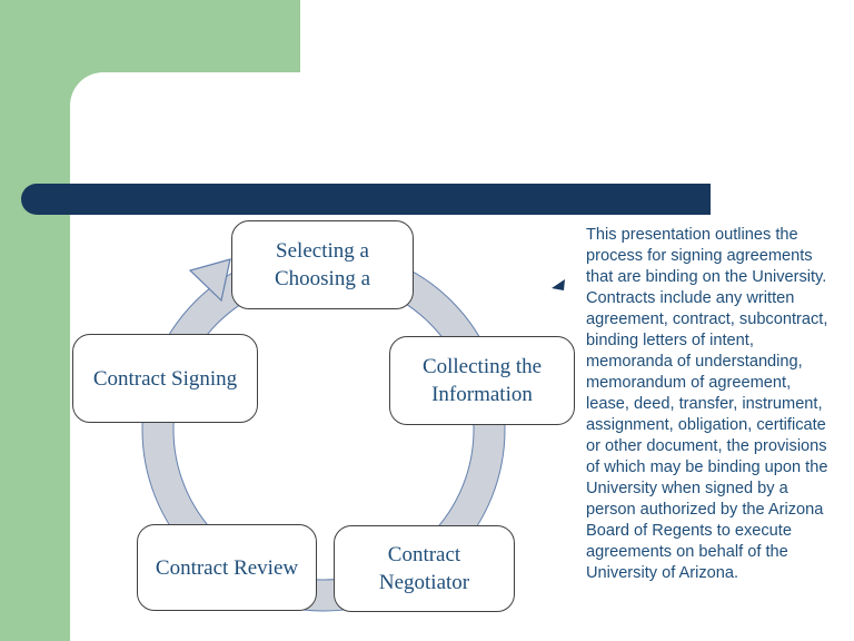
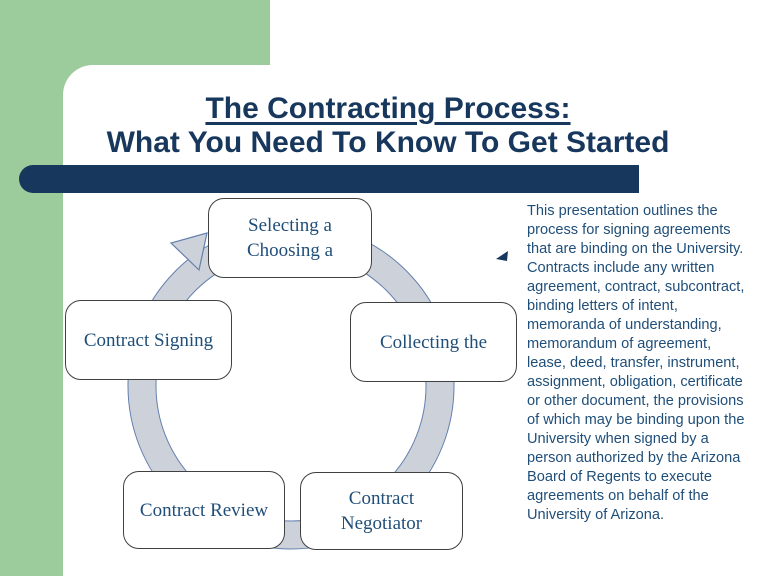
+ The Contracting Process:
+ What You Need To Know To Get Started
  Selecting a
  Choosing a
  Collecting the
- Information
  Contract
  Negotiator
  Contract Review
  Contract Signing
  This presentation outlines the process for signing agreements that are binding on the University. Contracts include any written agreement, contract, subcontract, binding letters of intent, memoranda of understanding, memorandum of agreement, lease, deed, transfer, instrument, assignment, obligation, certificate or other document, the provisions of which may be binding upon the University when signed by a person authorized by the Arizona Board of Regents to execute agreements on behalf of the University of Arizona.
